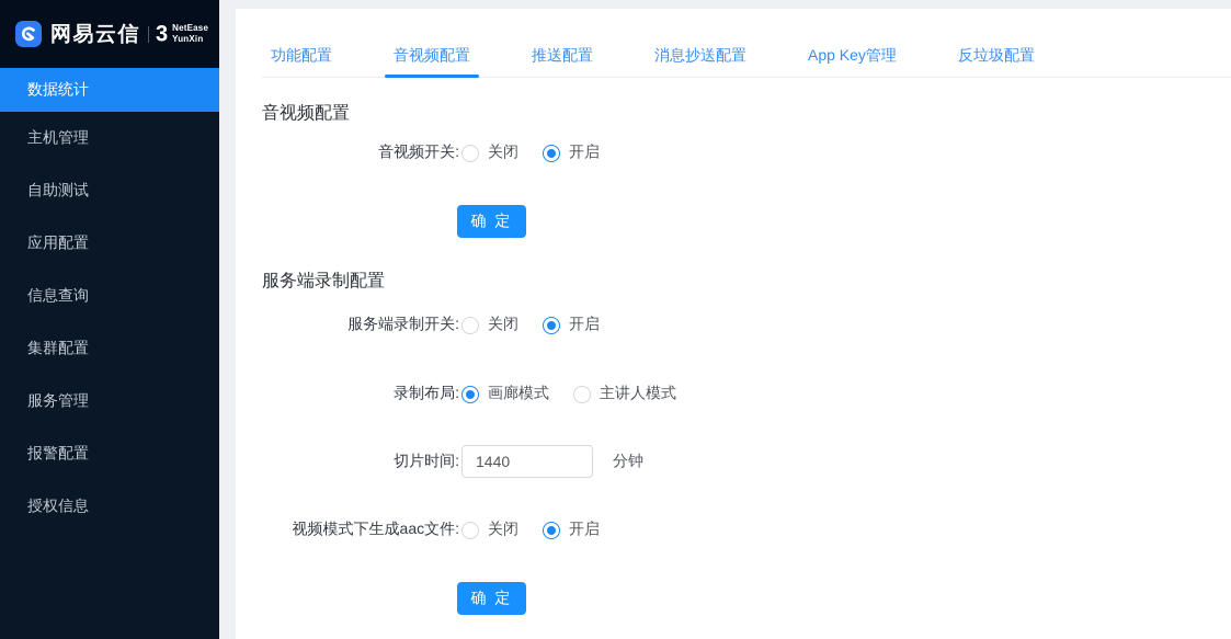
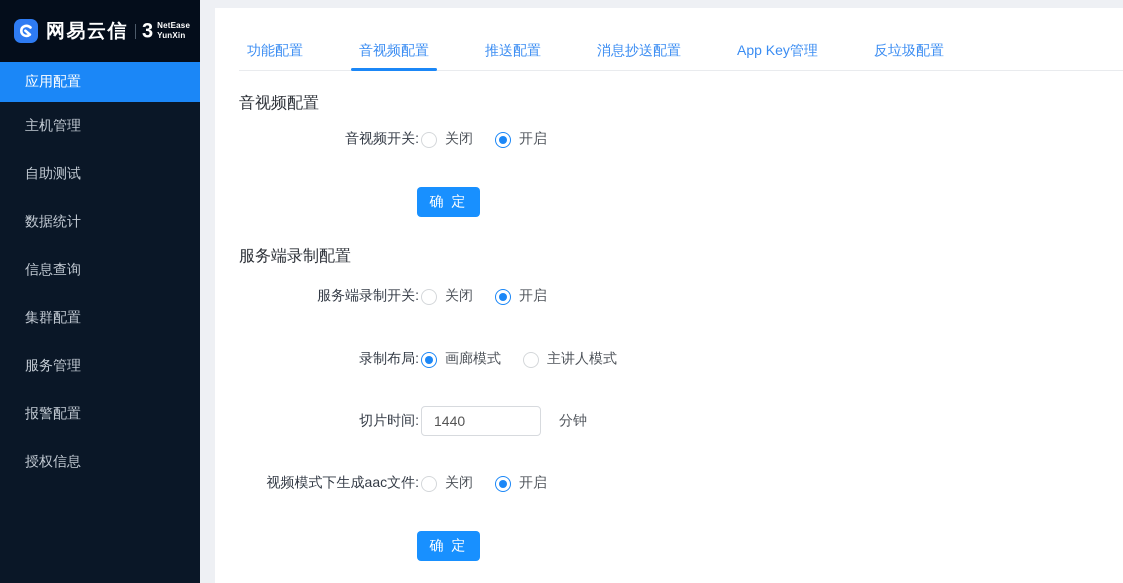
  网易云信
  3
  NetEase
  YunXin
- 数据统计
+ 应用配置
  主机管理
  自助测试
- 应用配置
+ 数据统计
  信息查询
  集群配置
  服务管理
  报警配置
  授权信息
  功能配置
  音视频配置
  推送配置
  消息抄送配置
  App Key管理
  反垃圾配置
  音视频配置
  音视频开关:
  关闭
  开启
  确 定
  服务端录制配置
  服务端录制开关:
  关闭
  开启
  录制布局:
  画廊模式
  主讲人模式
  切片时间:
  1440
  分钟
  视频模式下生成aac文件:
  关闭
  开启
  确 定
